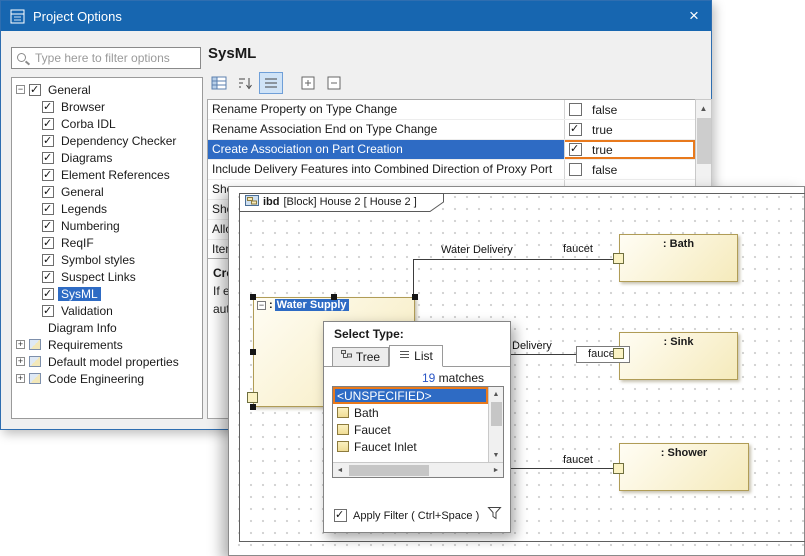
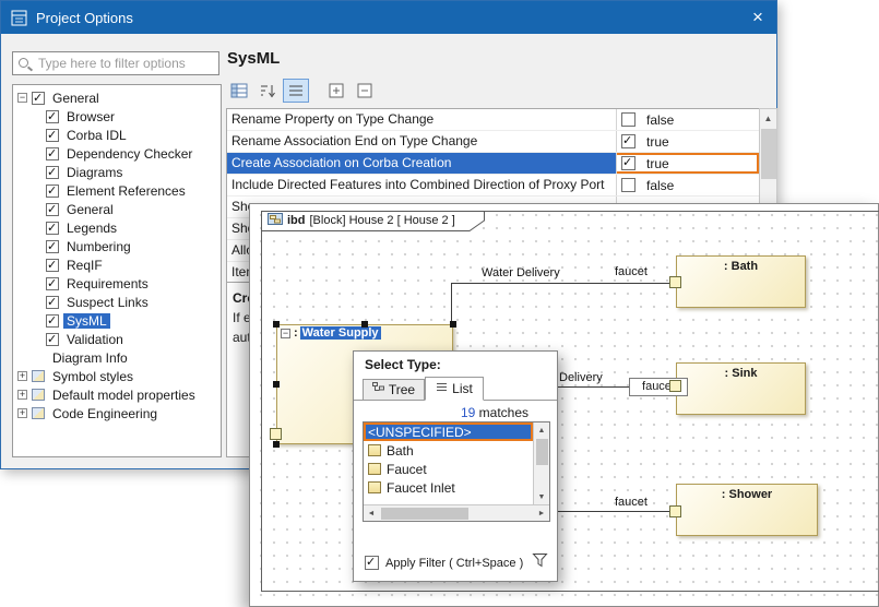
  Project Options
  ×
  Type here to filter options
  General
  Browser
  Corba IDL
  Dependency Checker
  Diagrams
  Element References
  General
  Legends
  Numbering
  ReqIF
- Symbol styles
+ Requirements
  Suspect Links
  SysML
  Validation
  Diagram Info
- Requirements
+ Symbol styles
  Default model properties
  Code Engineering
  SysML
  Rename Property on Type Change
  false
  Rename Association End on Type Change
  true
- Create Association on Part Creation
+ Create Association on Corba Creation
  true
- Include Delivery Features into Combined Direction of Proxy Port
+ Include Directed Features into Combined Direction of Proxy Port
  false
  All
  Ite
  If e
  ▲
  ibd
  [Block] House 2 [ House 2 ]
  Water Delivery
  faucet
  Delivery
  faucet
  : Bath
  : Sink
  : Shower
  −
  :
  Water Supply
  fauce
  Select Type:
  Tree
  List
  19 matches
  <UNSPECIFIED>
  Bath
  Faucet
  Faucet Inlet
  Apply Filter ( Ctrl+Space )
